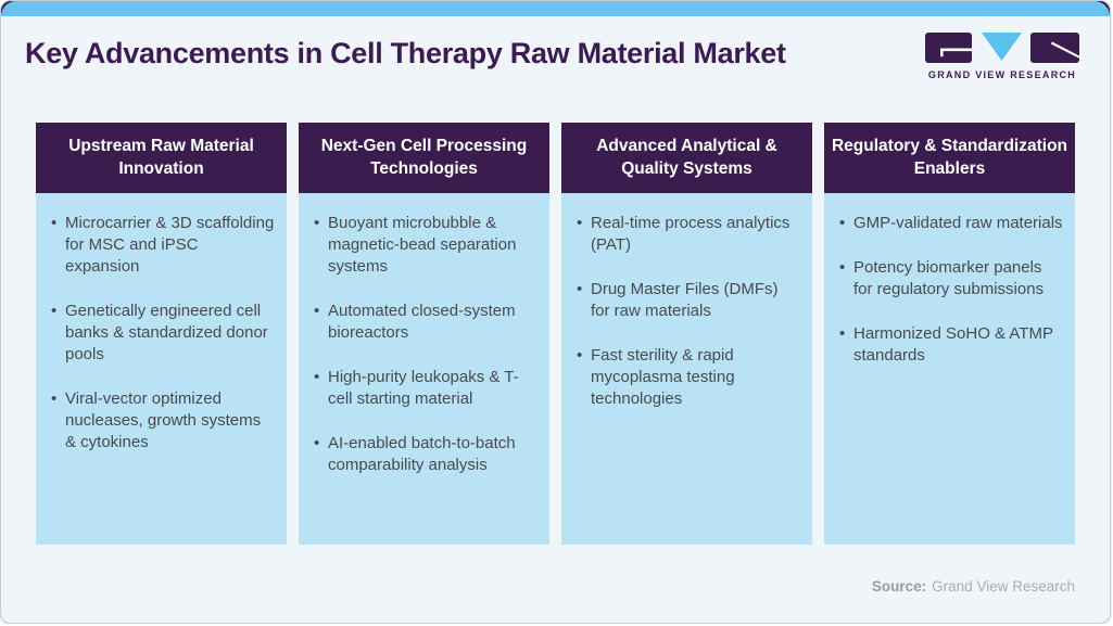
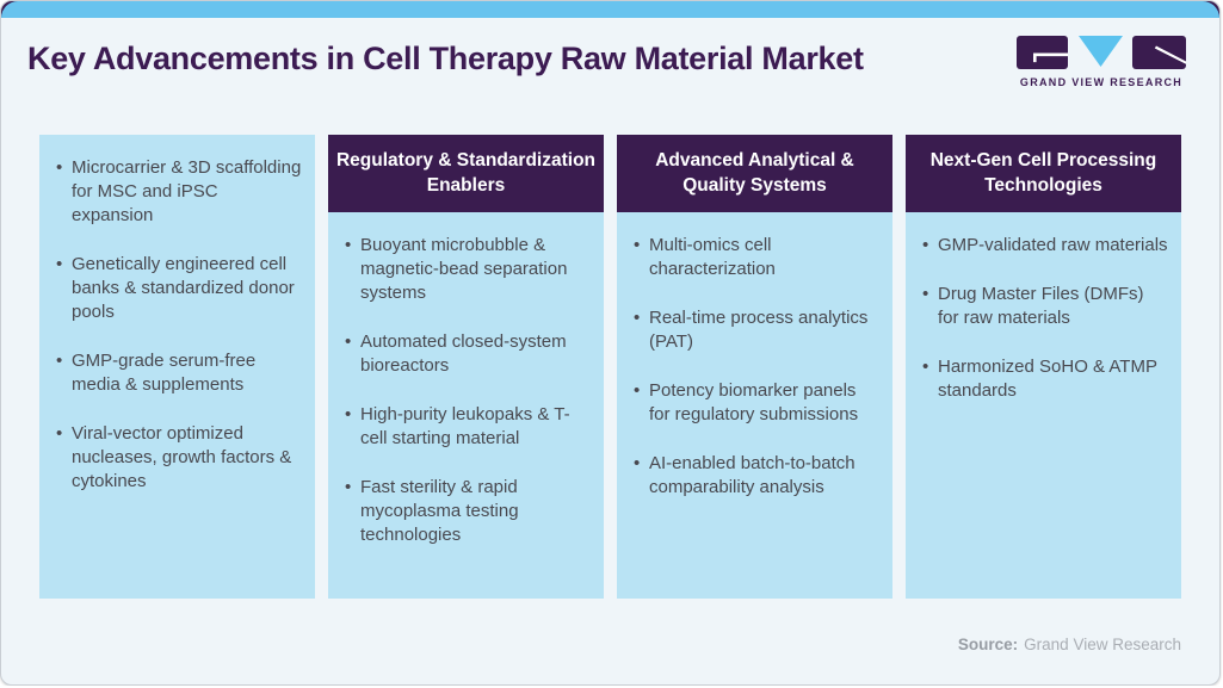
  Key Advancements in Cell Therapy Raw Material Market
  GRAND VIEW RESEARCH
- Upstream Raw Material Innovation
  Microcarrier & 3D scaffolding for MSC and iPSC expansion
  Genetically engineered cell banks & standardized donor pools
+ GMP-grade serum-free media & supplements
- Viral-vector optimized nucleases, growth systems & cytokines
+ Viral-vector optimized nucleases, growth factors & cytokines
- Next-Gen Cell Processing Technologies
+ Regulatory & Standardization Enablers
  Buoyant microbubble & magnetic-bead separation systems
  Automated closed-system bioreactors
  High-purity leukopaks & T-cell starting material
- AI-enabled batch-to-batch comparability analysis
+ Fast sterility & rapid mycoplasma testing technologies
  Advanced Analytical & Quality Systems
+ Multi-omics cell characterization
  Real-time process analytics (PAT)
- Drug Master Files (DMFs) for raw materials
+ Potency biomarker panels for regulatory submissions
- Fast sterility & rapid mycoplasma testing technologies
+ AI-enabled batch-to-batch comparability analysis
- Regulatory & Standardization Enablers
+ Next-Gen Cell Processing Technologies
  GMP-validated raw materials
- Potency biomarker panels for regulatory submissions
+ Drug Master Files (DMFs) for raw materials
  Harmonized SoHO & ATMP standards
  Source: Grand View Research
